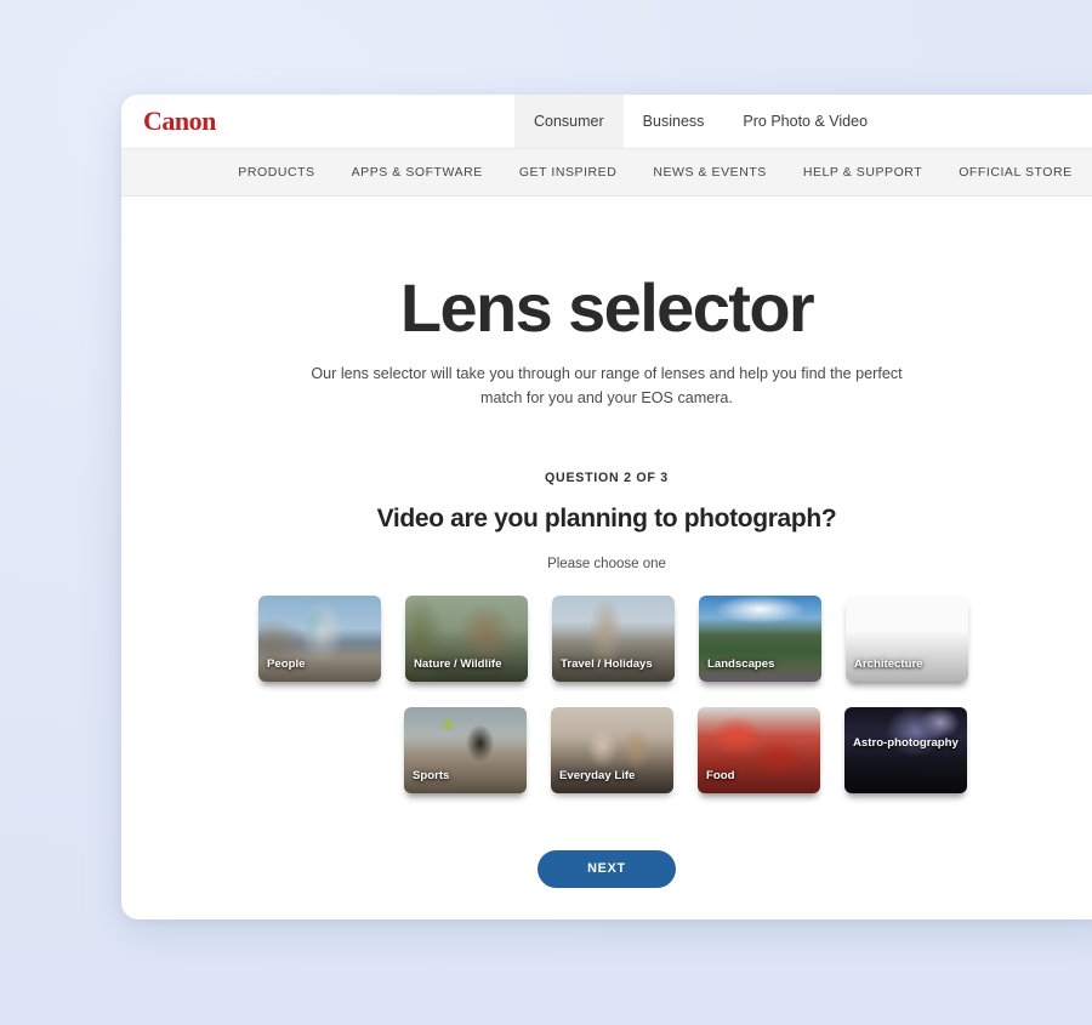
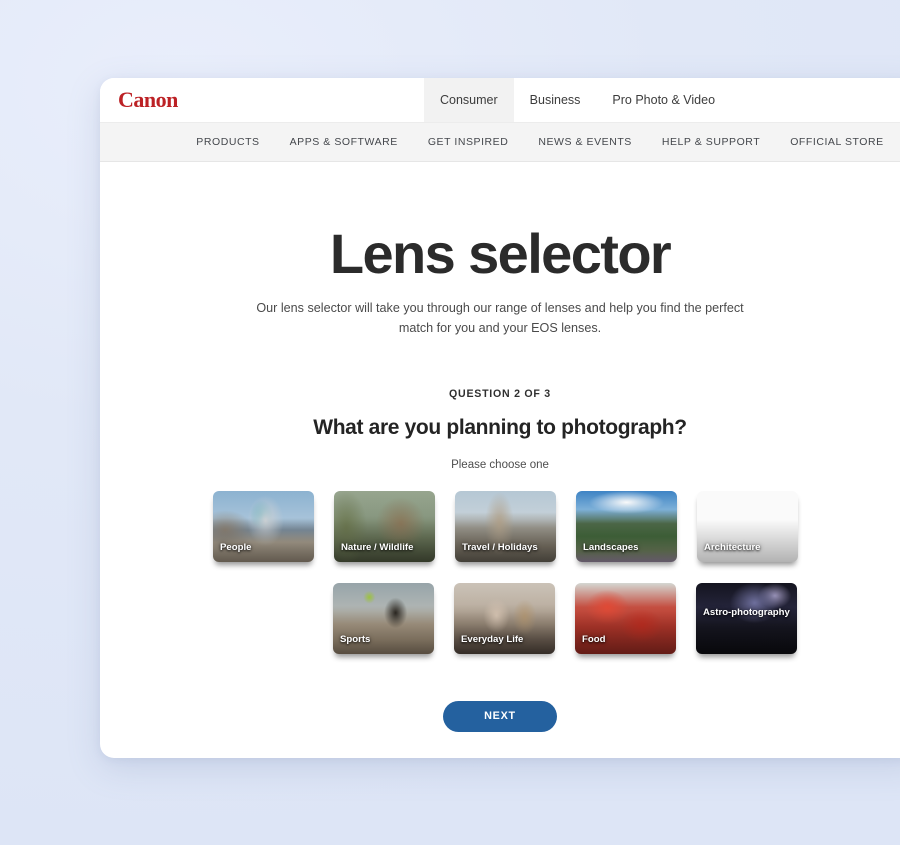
  Canon
  Consumer
  Business
  Pro Photo & Video
  PRODUCTS
  APPS & SOFTWARE
  GET INSPIRED
  NEWS & EVENTS
  HELP & SUPPORT
  OFFICIAL STORE
  Lens selector
- Our lens selector will take you through our range of lenses and help you find the perfect match for you and your EOS camera.
+ Our lens selector will take you through our range of lenses and help you find the perfect match for you and your EOS lenses.
  QUESTION 2 OF 3
- Video are you planning to photograph?
+ What are you planning to photograph?
  Please choose one
  People
  Nature / Wildlife
  Travel / Holidays
  Landscapes
  Architecture
  Sports
  Everyday Life
  Food
  Astro-photography
  NEXT
